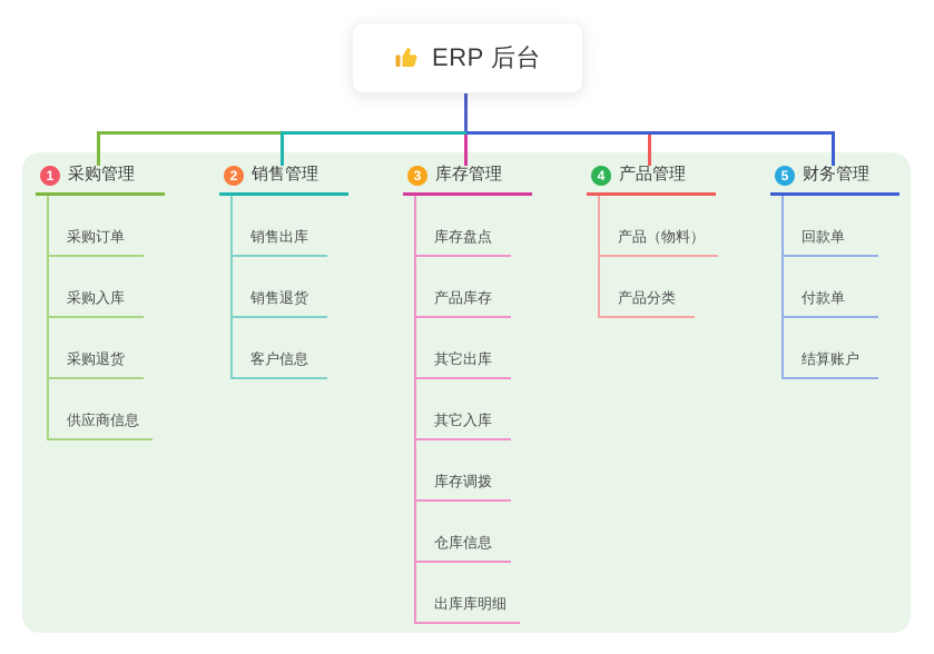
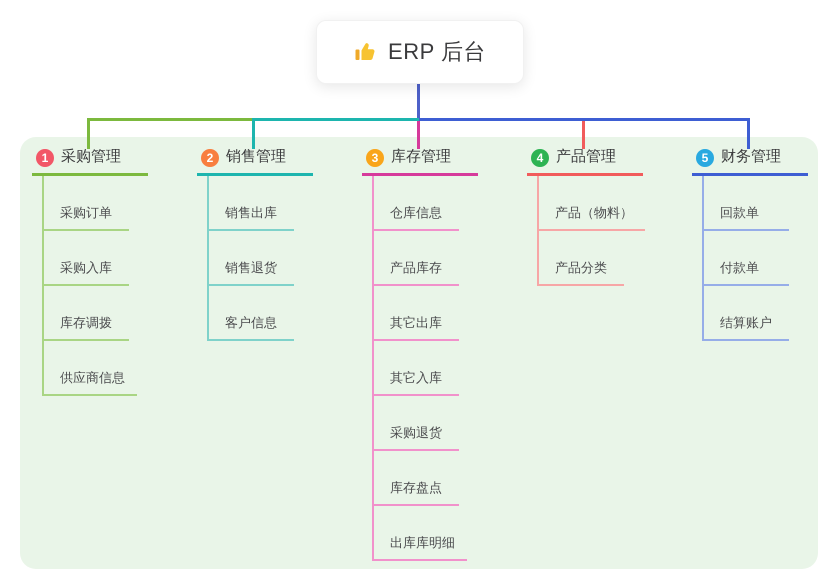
  ERP 后台
  1
  采购管理
  采购订单
  采购入库
- 采购退货
+ 库存调拨
  供应商信息
  2
  销售管理
  销售出库
  销售退货
  客户信息
  3
  库存管理
- 库存盘点
+ 仓库信息
  产品库存
  其它出库
  其它入库
- 库存调拨
+ 采购退货
- 仓库信息
+ 库存盘点
  出库库明细
  4
  产品管理
  产品（物料）
  产品分类
  5
  财务管理
  回款单
  付款单
  结算账户
